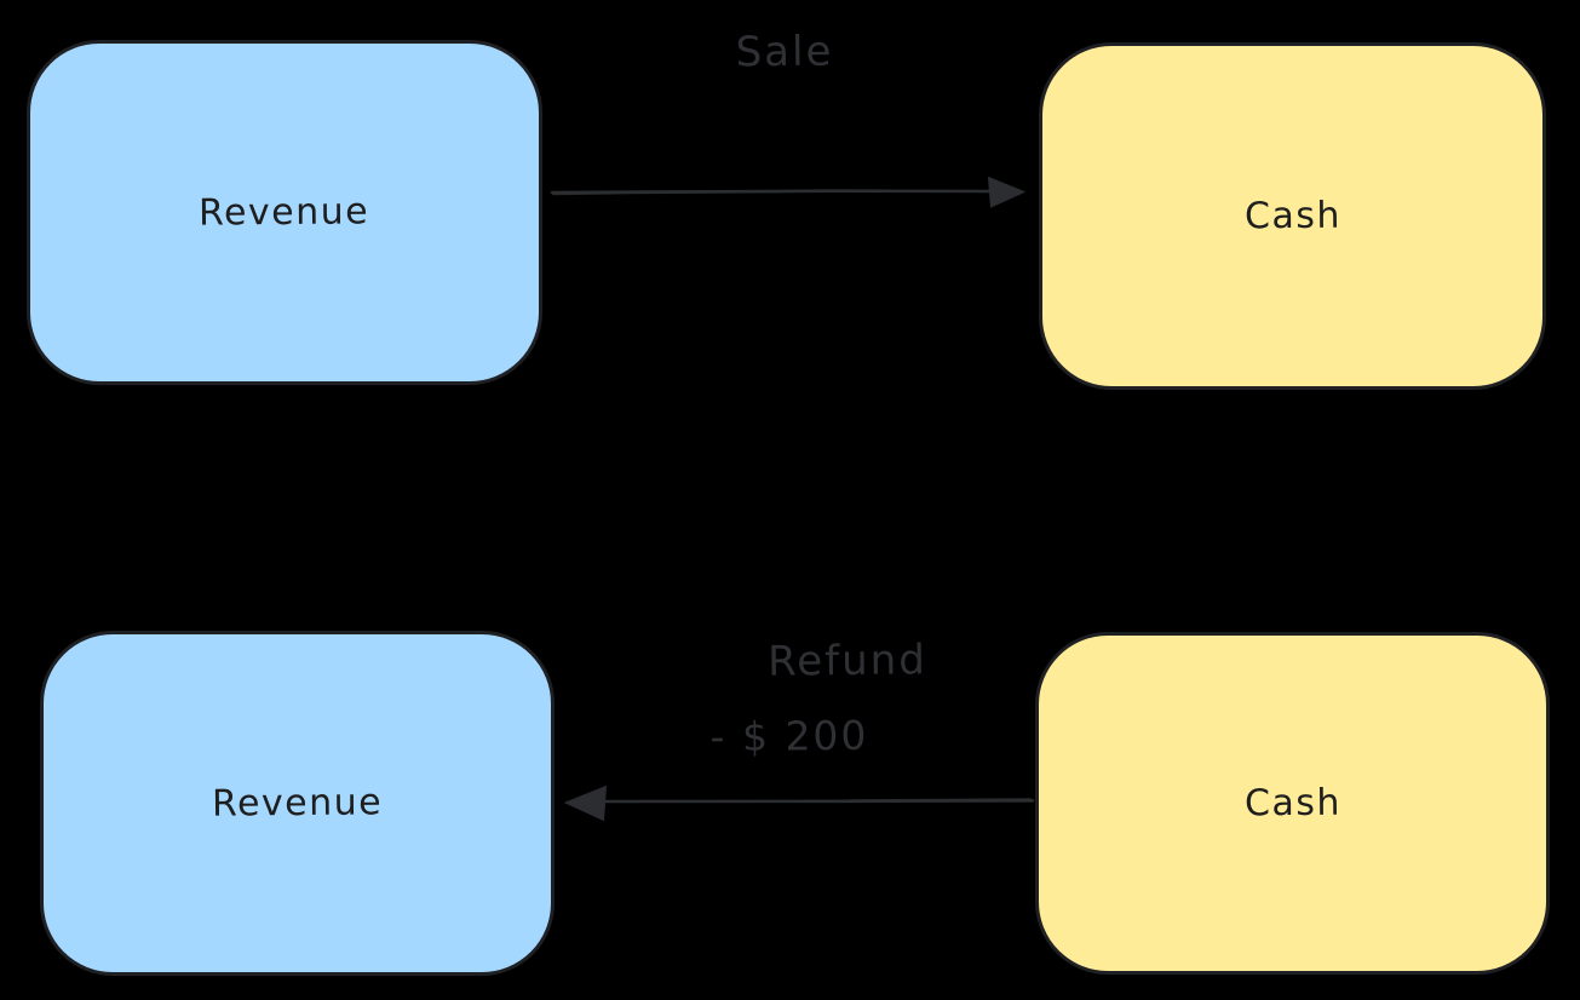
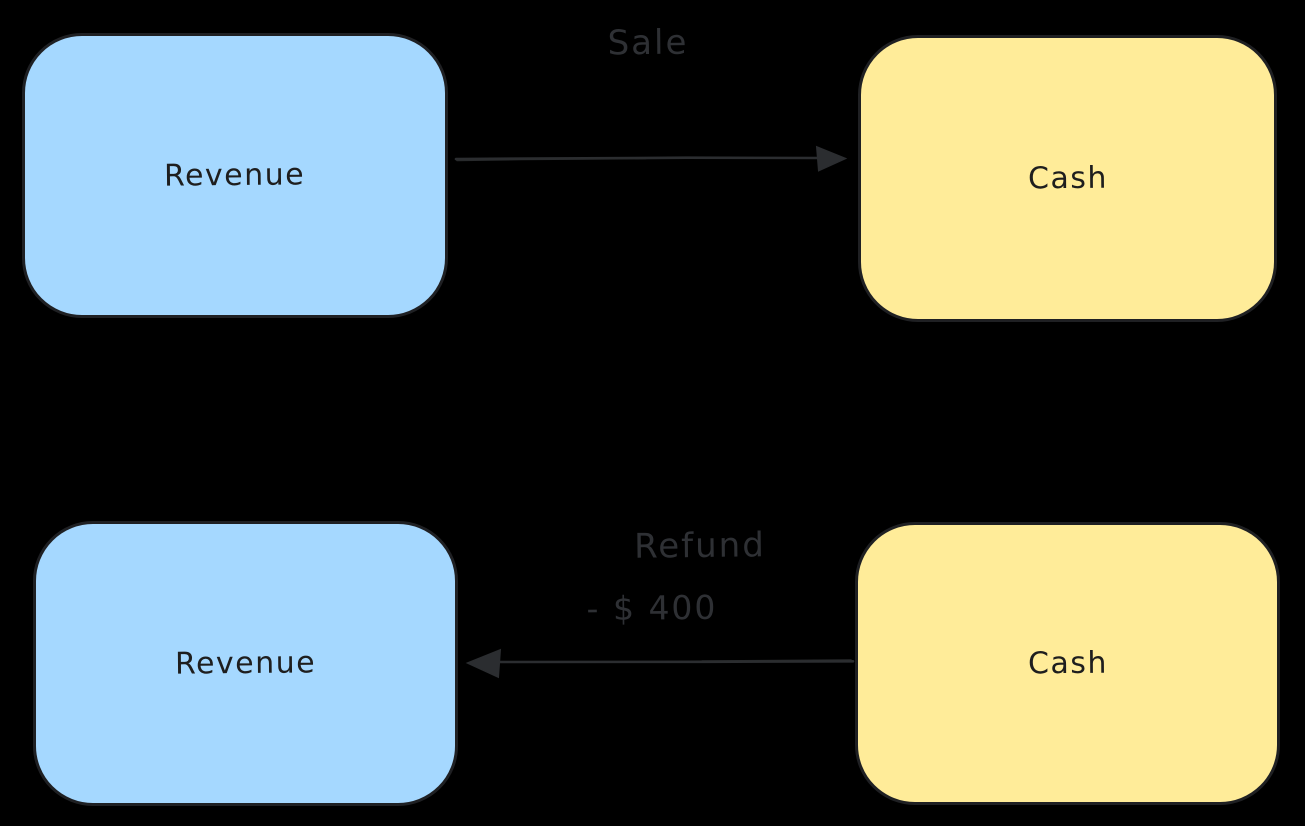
  Revenue
  Cash
  Revenue
  Cash
  Sale
  Refund
- - $ 200
+ - $ 400
